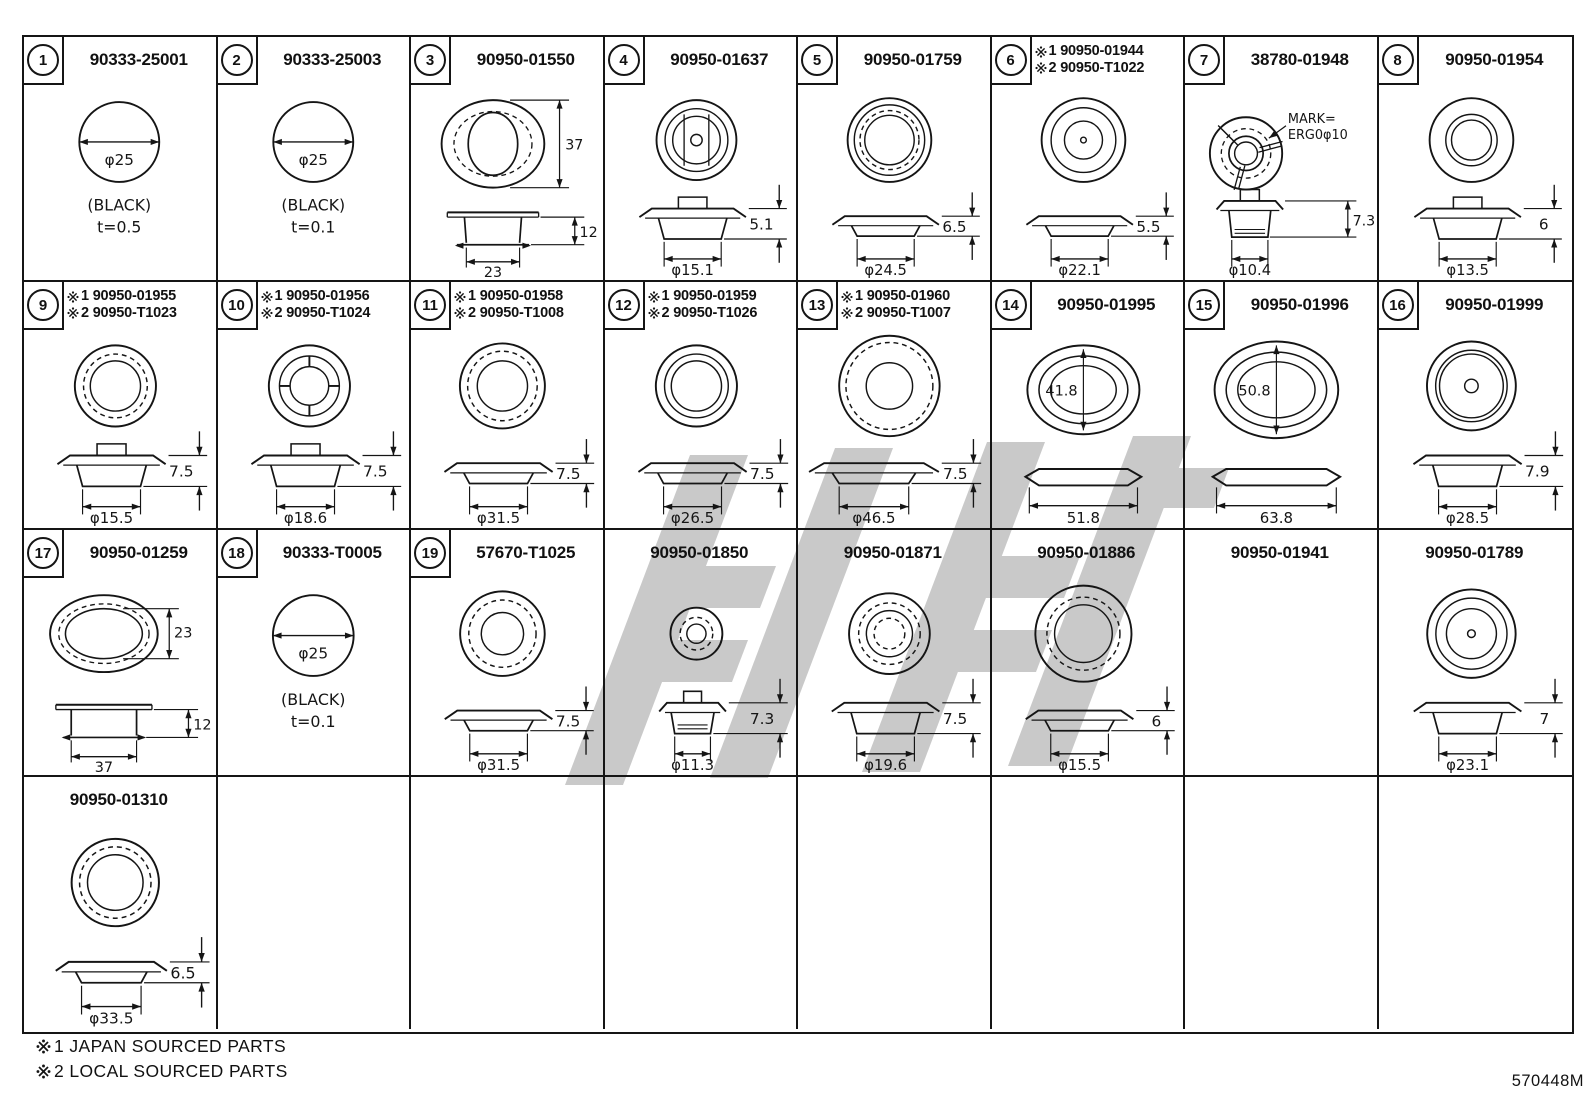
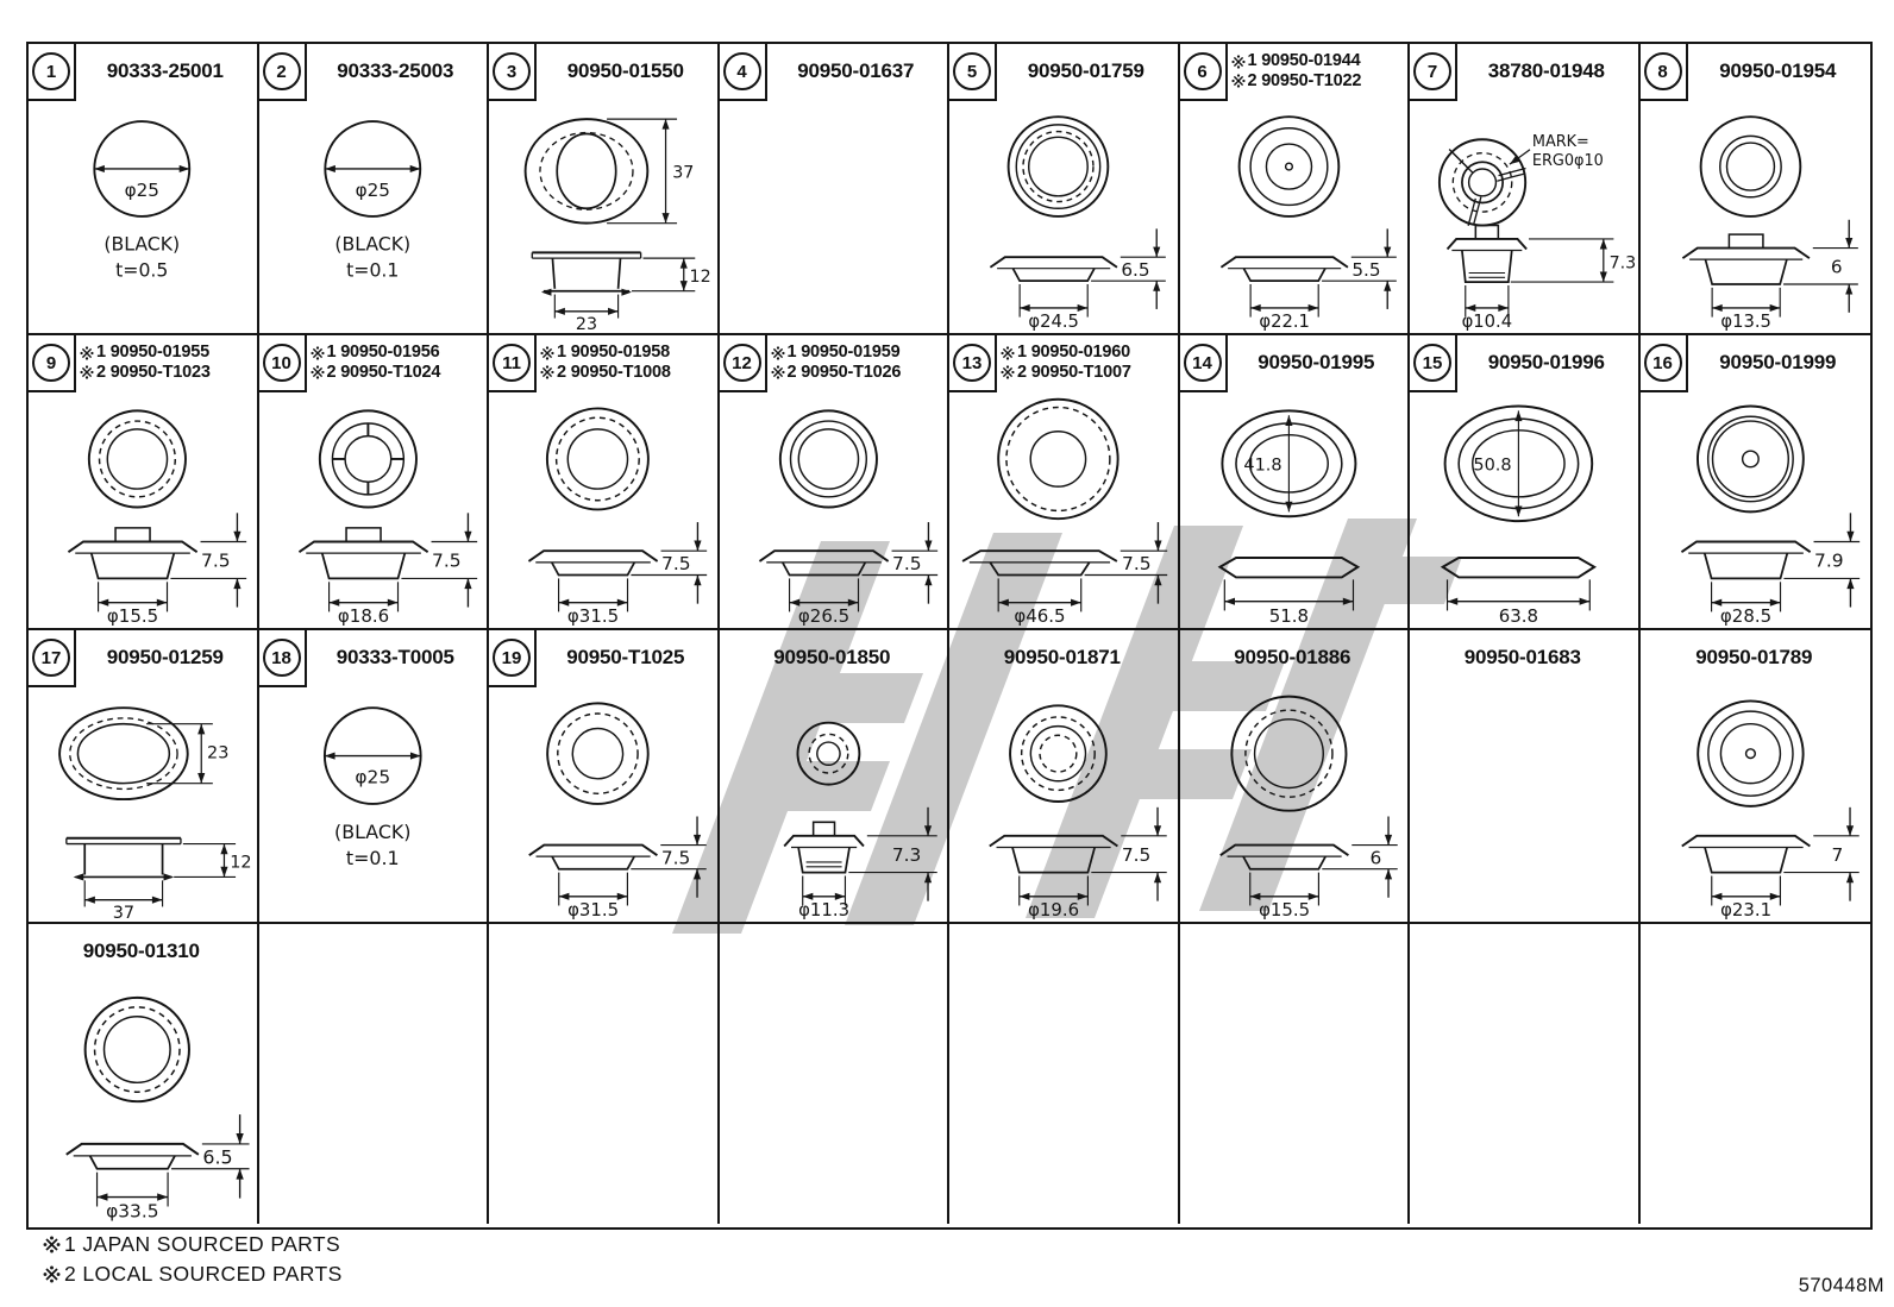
  1
  90333-25001
  φ25
  (BLACK)
  t=0.5
  2
  90333-25003
  φ25
  (BLACK)
  t=0.1
  3
  90950-01550
  37
  12
  23
  4
  90950-01637
- 5.1
- φ15.1
  5
  90950-01759
  6.5
  φ24.5
  6
  1 90950-01944
  2 90950-T1022
  5.5
  φ22.1
  7
  38780-01948
  MARK=
  ERG0φ10
  7.3
  φ10.4
  8
  90950-01954
  6
  φ13.5
  9
  1 90950-01955
  2 90950-T1023
  7.5
  φ15.5
  10
  1 90950-01956
  2 90950-T1024
  7.5
  φ18.6
  11
  1 90950-01958
  2 90950-T1008
  7.5
  φ31.5
  12
  1 90950-01959
  2 90950-T1026
  7.5
  φ26.5
  13
  1 90950-01960
  2 90950-T1007
  7.5
  φ46.5
  14
  90950-01995
  41.8
  51.8
  15
  90950-01996
  50.8
  63.8
  16
  90950-01999
  7.9
  φ28.5
  17
  90950-01259
  23
  12
  37
  18
  90333-T0005
  φ25
  (BLACK)
  t=0.1
  19
- 57670-T1025
+ 90950-T1025
  7.5
  φ31.5
  90950-01850
  7.3
  φ11.3
  90950-01871
  7.5
  φ19.6
  90950-01886
  6
  φ15.5
- 90950-01941
+ 90950-01683
  90950-01789
  7
  φ23.1
  90950-01310
  6.5
  φ33.5
  1 JAPAN SOURCED PARTS
  2 LOCAL SOURCED PARTS
  570448M
